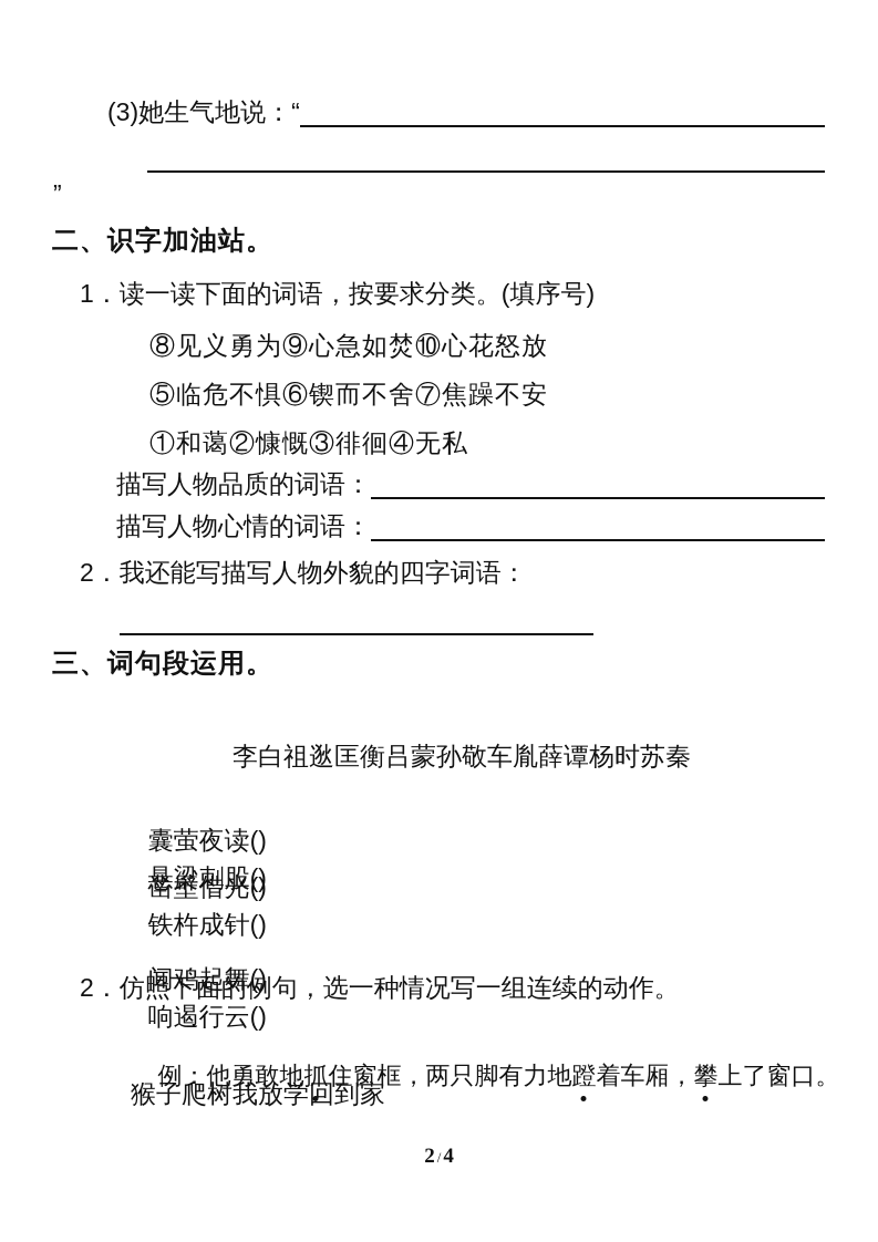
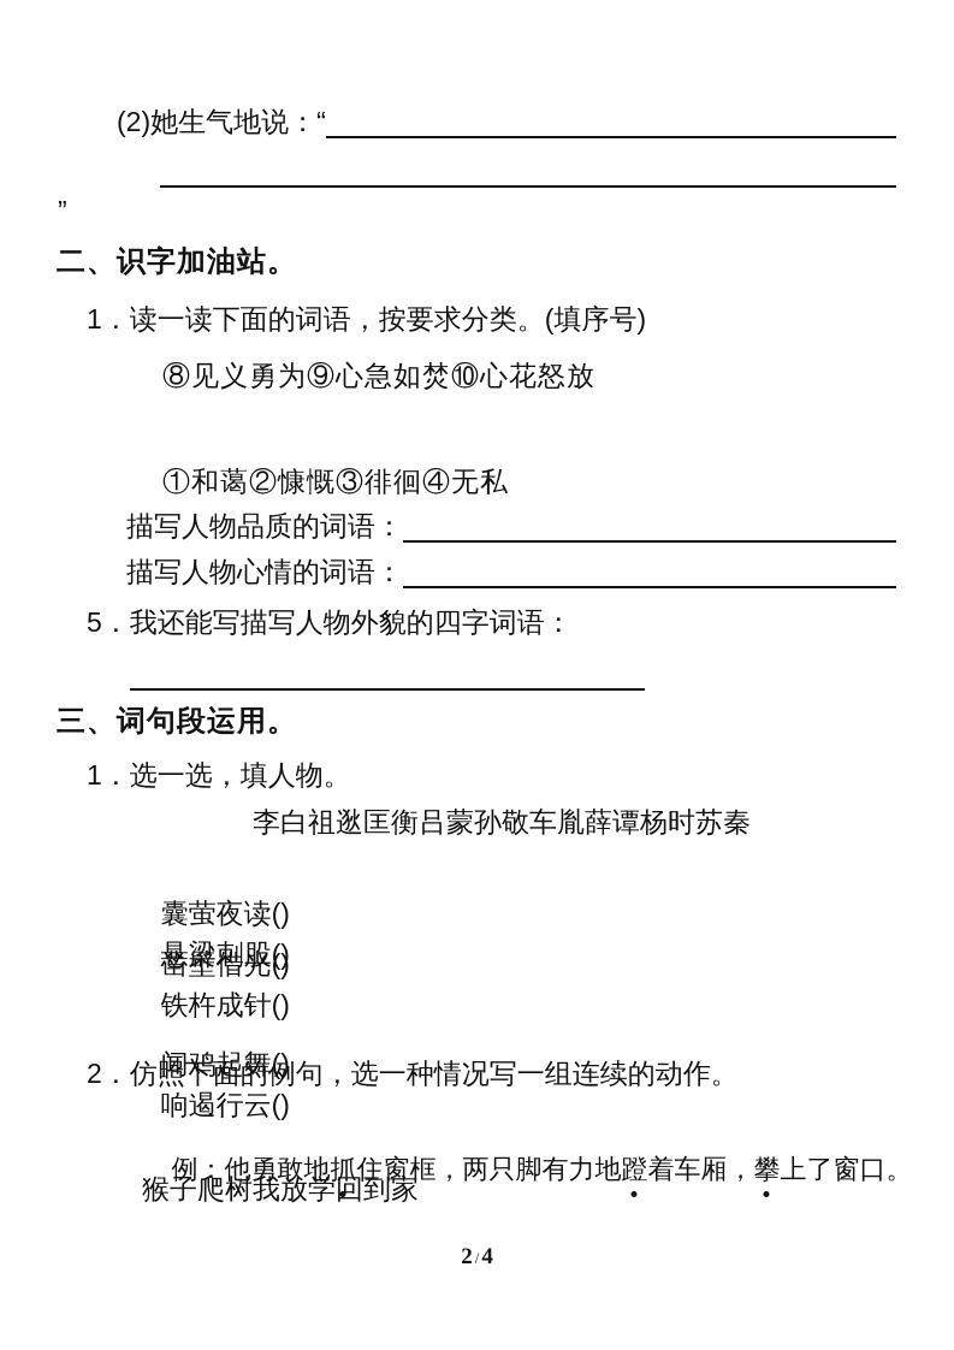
- (3)她生气地说：“
+ (2)她生气地说：“
  ”
  二、识字加油站。
  1．读一读下面的词语，按要求分类。(填序号)
  ⑧见义勇为⑨心急如焚⑩心花怒放
- ⑤临危不惧⑥锲而不舍⑦焦躁不安
  ①和蔼②慷慨③徘徊④无私
  描写人物品质的词语：
  描写人物心情的词语：
- 2．我还能写描写人物外貌的四字词语：
+ 5．我还能写描写人物外貌的四字词语：
  三、词句段运用。
+ 1．选一选，填人物。
  李白祖逖匡衡吕蒙孙敬车胤薛谭杨时苏秦
  囊萤夜读() 悬梁刺股()
  凿壁借光() 铁杵成针()
  闻鸡起舞() 响遏行云()
  2．仿照下面的例句，选一种情况写一组连续的动作。
  例：他勇敢地抓住窗框，两只脚有力地蹬着车厢，攀上了窗口。
  猴子爬树我放学回到家
  2 / 4
